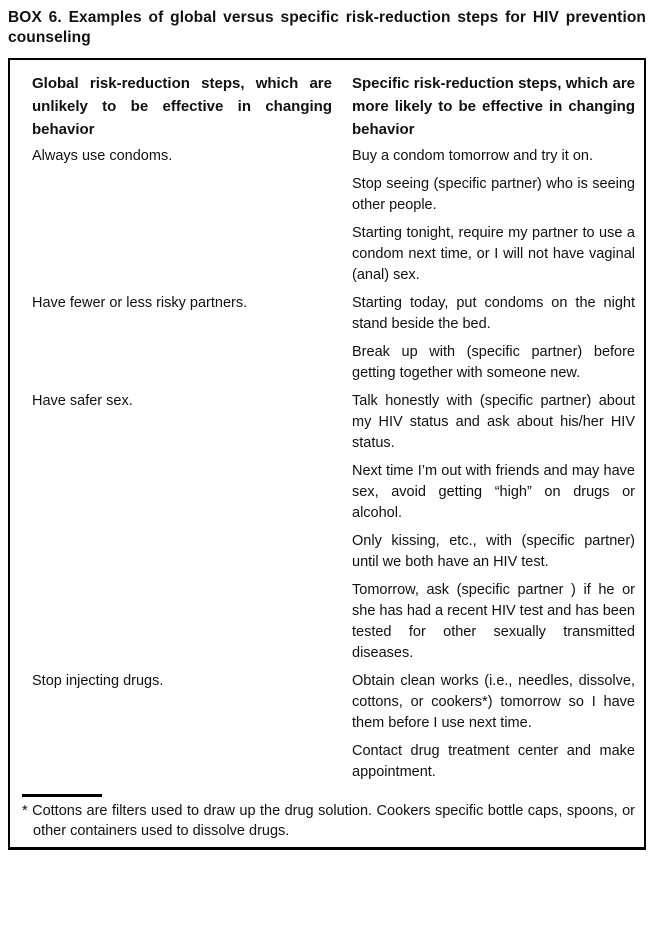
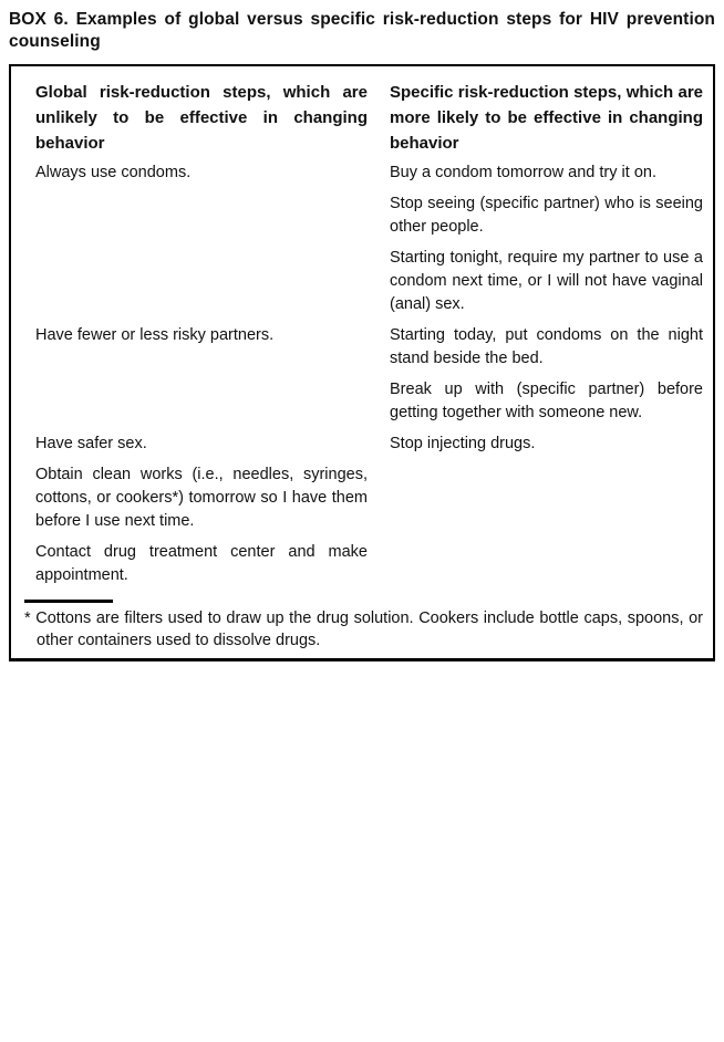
  BOX 6. Examples of global versus specific risk-reduction steps for HIV prevention counseling
  Global risk-reduction steps, which are unlikely to be effective in changing behavior
  Specific risk-reduction steps, which are more likely to be effective in changing behavior
  Always use condoms.
  Buy a condom tomorrow and try it on.
  Stop seeing (specific partner) who is seeing other people.
  Starting tonight, require my partner to use a condom next time, or I will not have vaginal (anal) sex.
  Have fewer or less risky partners.
  Starting today, put condoms on the night stand beside the bed.
  Break up with (specific partner) before getting together with someone new.
  Have safer sex.
- Talk honestly with (specific partner) about my HIV status and ask about his/her HIV status.
- Next time I’m out with friends and may have sex, avoid getting “high” on drugs or alcohol.
- Only kissing, etc., with (specific partner) until we both have an HIV test.
- Tomorrow, ask (specific partner ) if he or she has had a recent HIV test and has been tested for other sexually transmitted diseases.
  Stop injecting drugs.
- Obtain clean works (i.e., needles, dissolve, cottons, or cookers*) tomorrow so I have them before I use next time.
+ Obtain clean works (i.e., needles, syringes, cottons, or cookers*) tomorrow so I have them before I use next time.
  Contact drug treatment center and make appointment.
- * Cottons are filters used to draw up the drug solution. Cookers specific bottle caps, spoons, or other containers used to dissolve drugs.
+ * Cottons are filters used to draw up the drug solution. Cookers include bottle caps, spoons, or other containers used to dissolve drugs.
